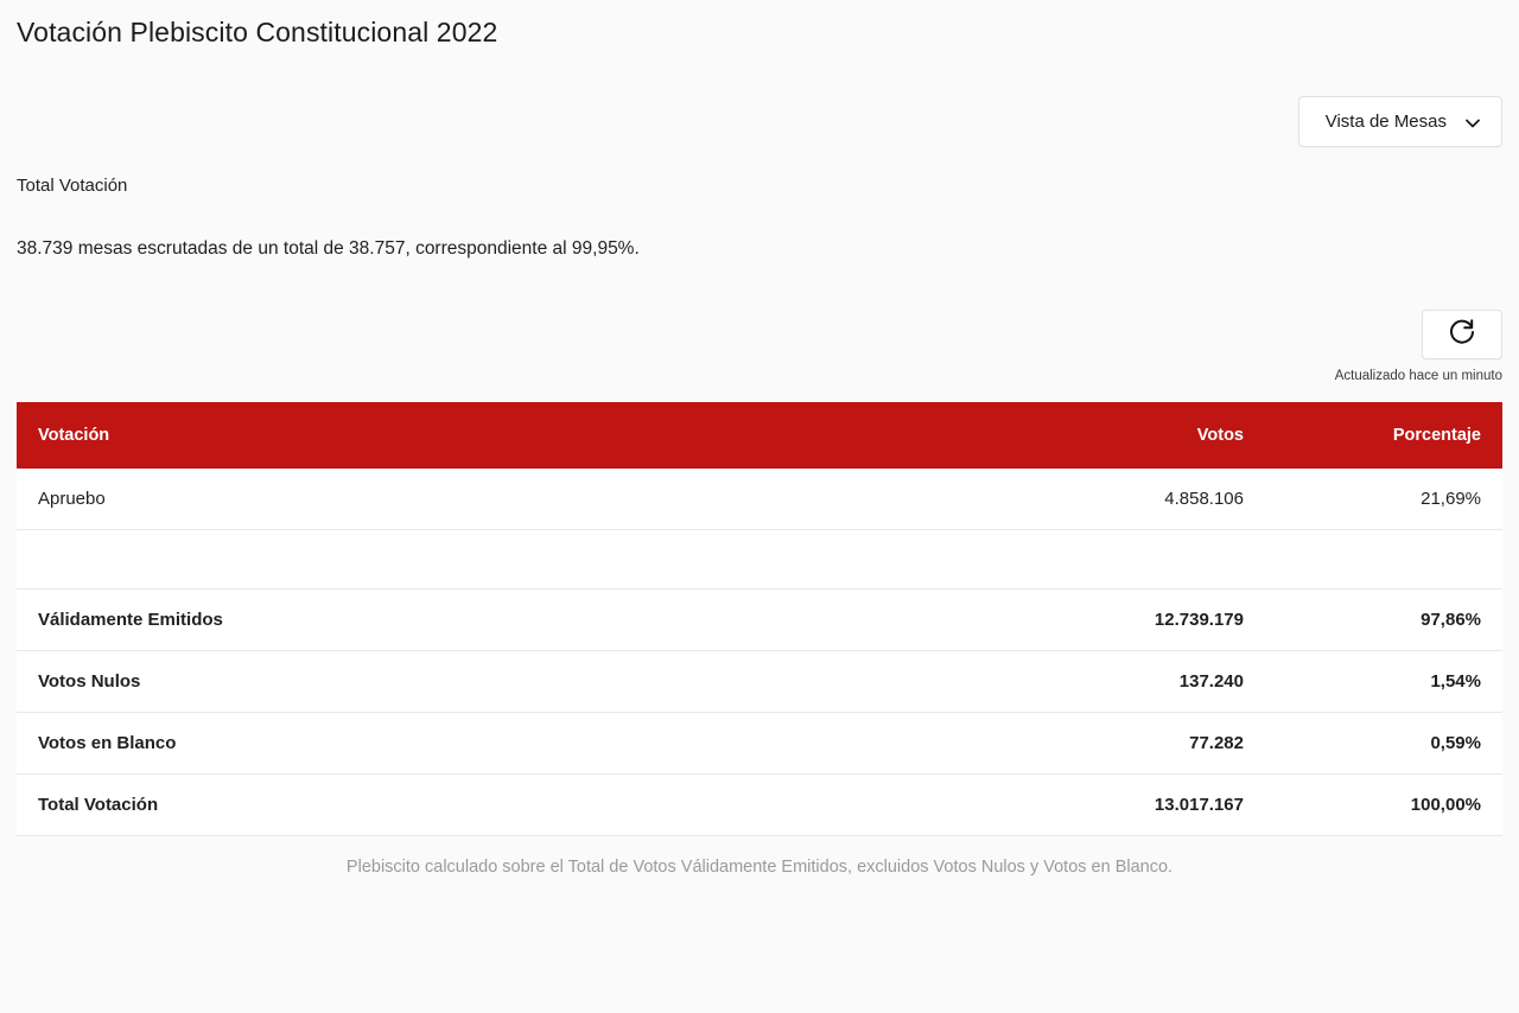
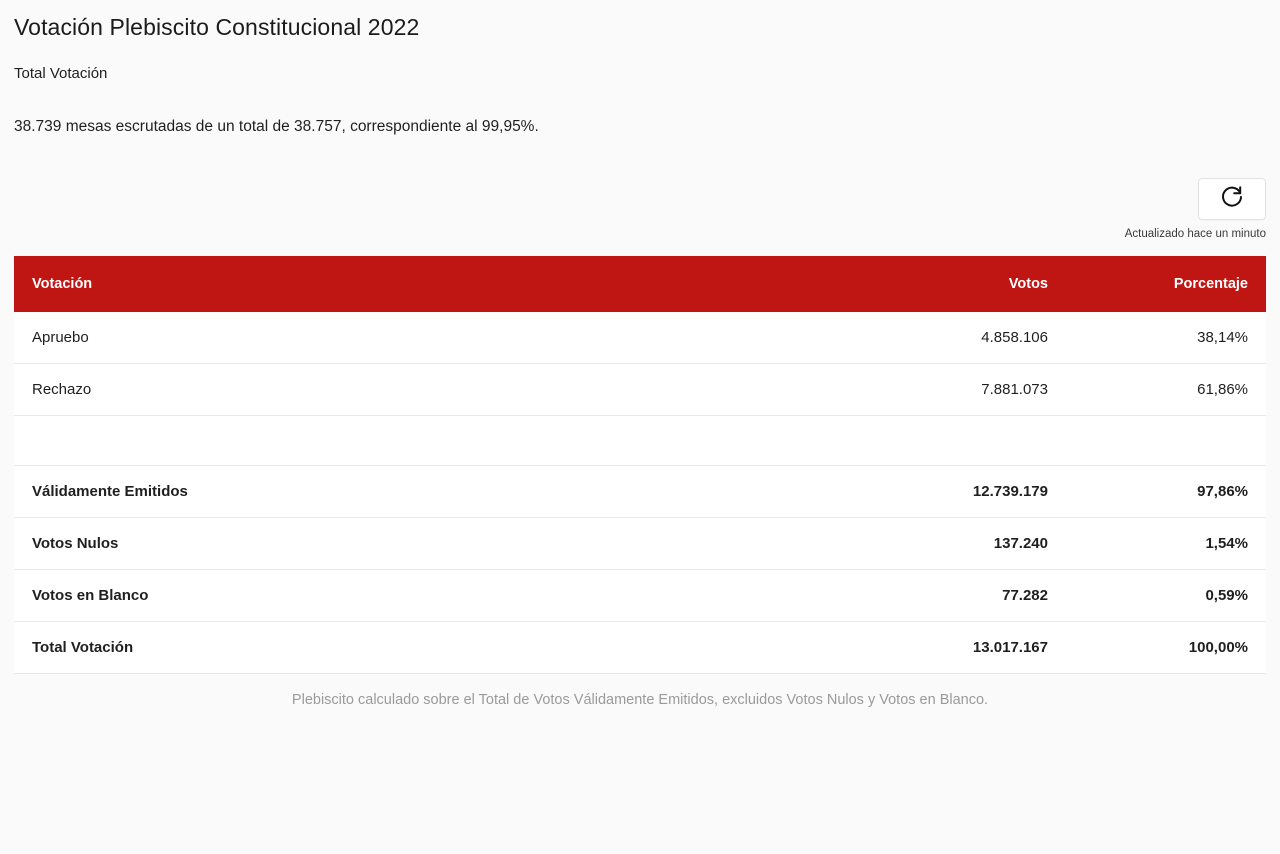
  Votación Plebiscito Constitucional 2022
- Vista de Mesas
  Total Votación
  38.739 mesas escrutadas de un total de 38.757, correspondiente al 99,95%.
  Actualizado hace un minuto
  Votación	Votos	Porcentaje
- Apruebo	4.858.106	21,69%
+ Apruebo	4.858.106	38,14%
+ Rechazo	7.881.073	61,86%
  Válidamente Emitidos	12.739.179	97,86%
  Votos Nulos	137.240	1,54%
  Votos en Blanco	77.282	0,59%
  Total Votación	13.017.167	100,00%
  Plebiscito calculado sobre el Total de Votos Válidamente Emitidos, excluidos Votos Nulos y Votos en Blanco.
